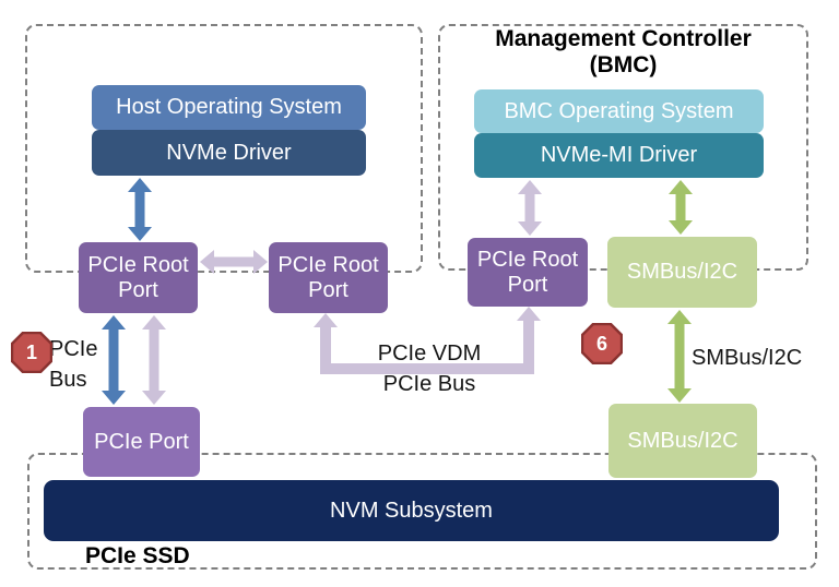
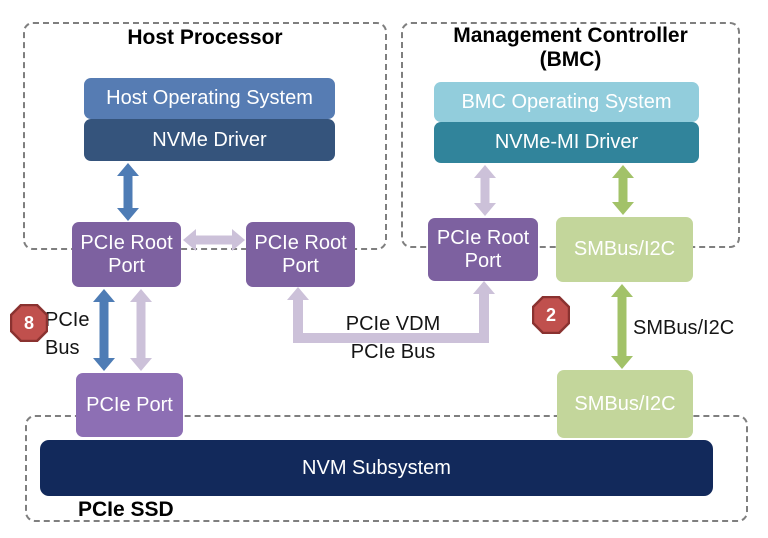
+ Host Processor
  Host Operating System
  NVMe Driver
  PCIe Root Port
  PCIe Root Port
  Management Controller
  (BMC)
  BMC Operating System
  NVMe-MI Driver
  PCIe Root Port
  SMBus/I2C
  PCIe Port
  SMBus/I2C
  NVM Subsystem
  PCIe SSD
  PCIe
  Bus
  PCIe VDM
  PCIe Bus
  SMBus/I2C
- 1
+ 8
- 6
+ 2
